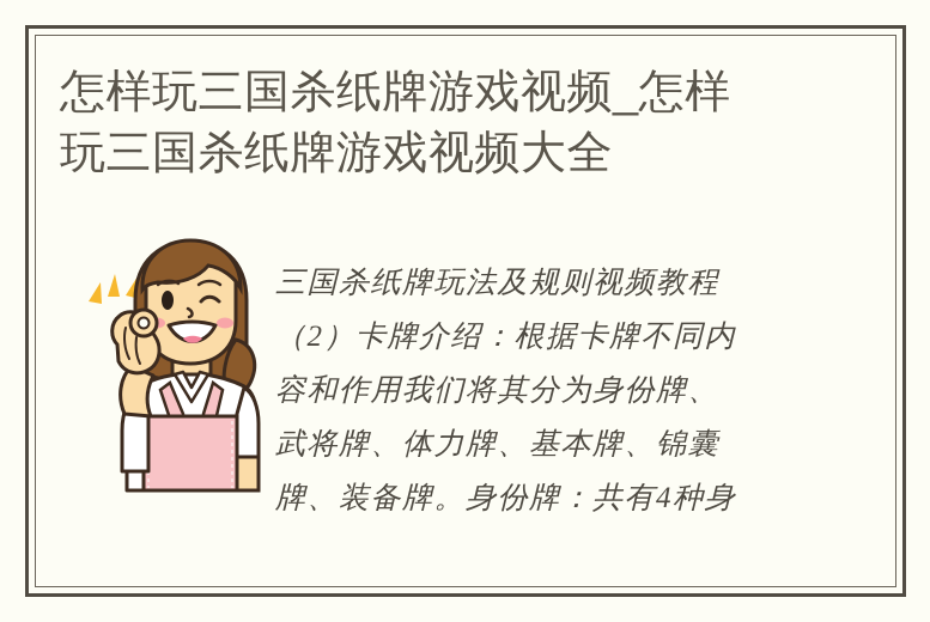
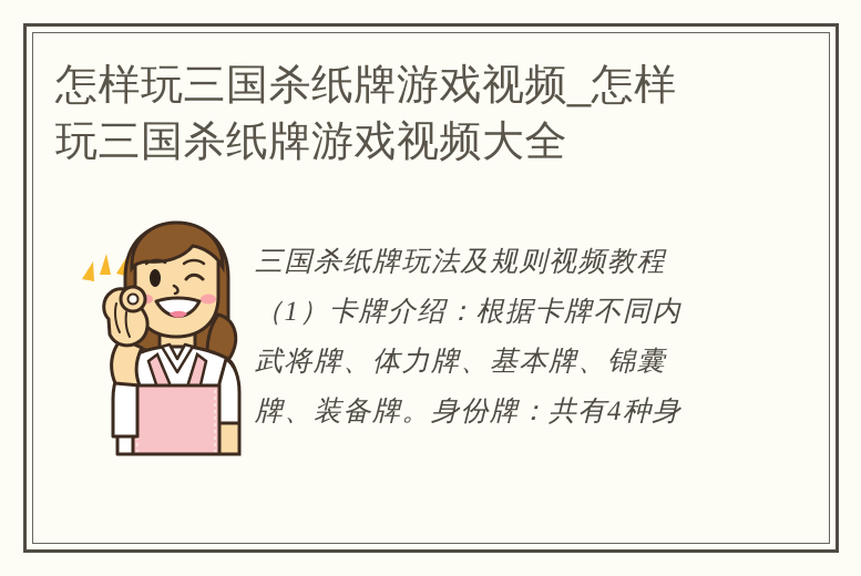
  怎样玩三国杀纸牌游戏视频_怎样
  玩三国杀纸牌游戏视频大全
  三国杀纸牌玩法及规则视频教程
- （2）卡牌介绍：根据卡牌不同内
+ （1）卡牌介绍：根据卡牌不同内
- 容和作用我们将其分为身份牌、
  武将牌、体力牌、基本牌、锦囊
  牌、装备牌。身份牌：共有4种身
